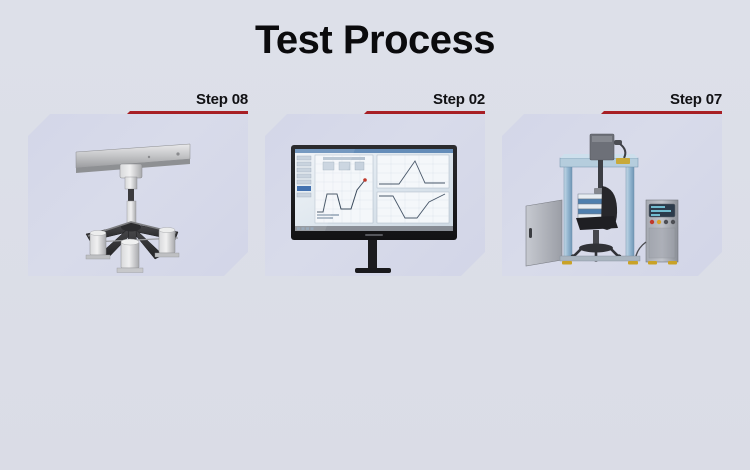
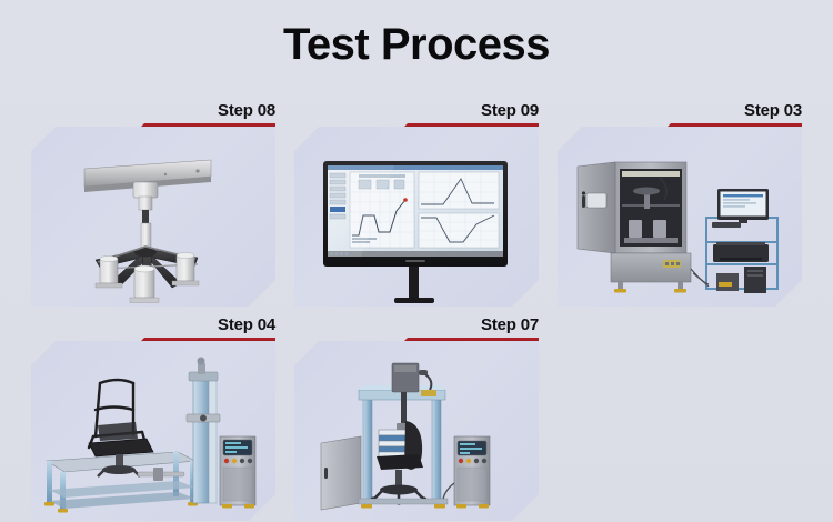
  Test Process
  Step 08
- Step 02
+ Step 09
+ Step 03
+ Step 04
  Step 07
